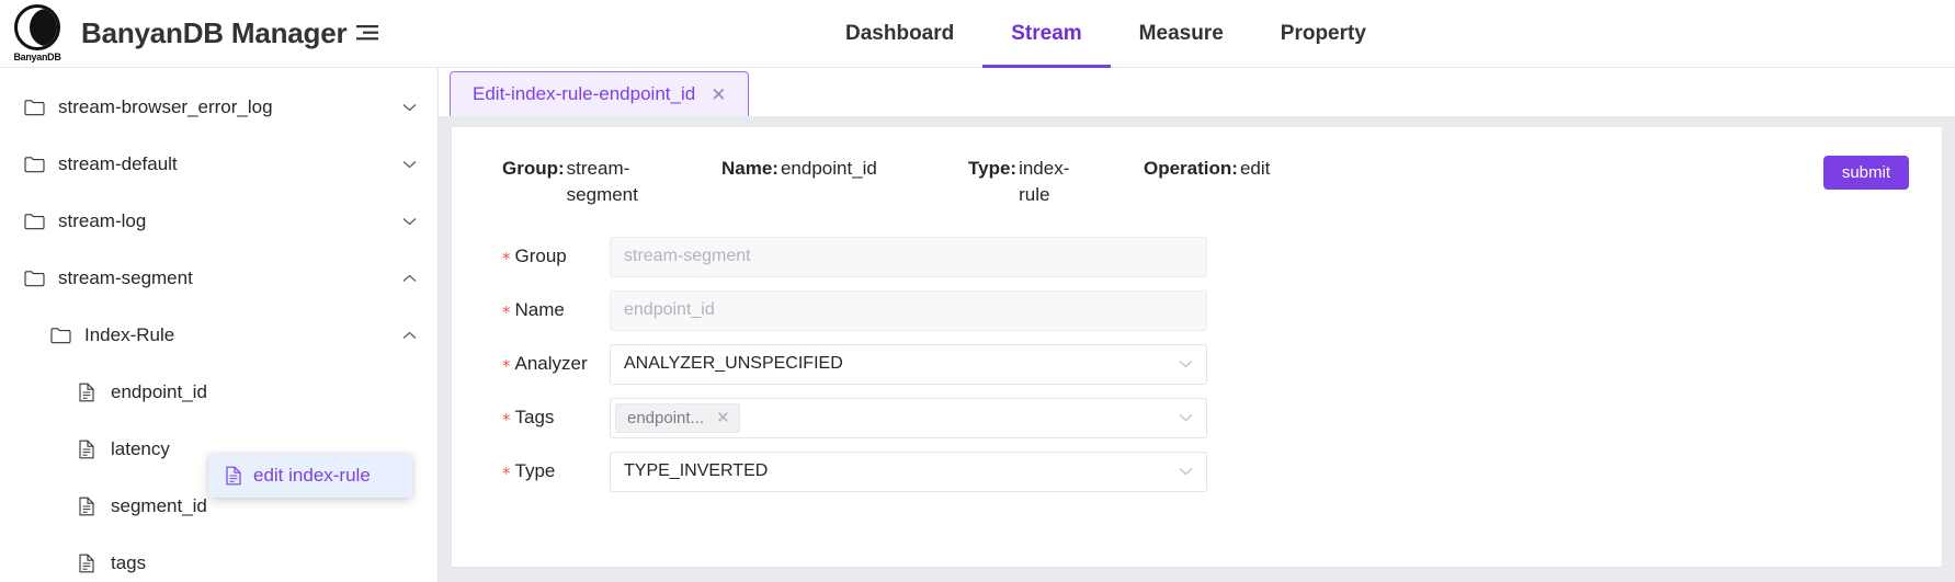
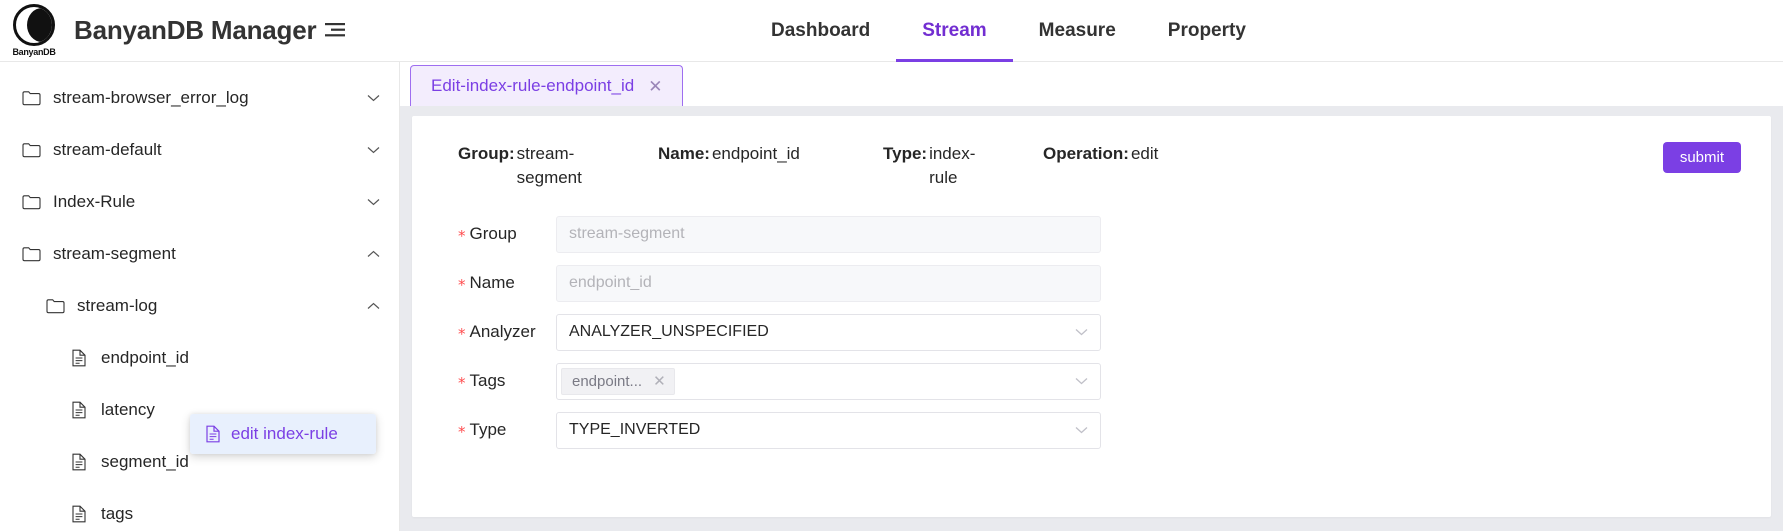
  BanyanDB
  BanyanDB Manager
  Dashboard
  Stream
  Measure
  Property
  stream-browser_error_log
  stream-default
- stream-log
+ Index-Rule
  stream-segment
- Index-Rule
+ stream-log
  endpoint_id
  latency
  segment_id
  tags
  edit index-rule
  Edit-index-rule-endpoint_id
  ✕
  Group:
  stream-segment
  Name:
  endpoint_id
  Type:
  index-rule
  Operation:
  edit
  submit
  * Group
  stream-segment
  * Name
  endpoint_id
  * Analyzer
  ANALYZER_UNSPECIFIED
  * Tags
  endpoint...
  ✕
  * Type
  TYPE_INVERTED
